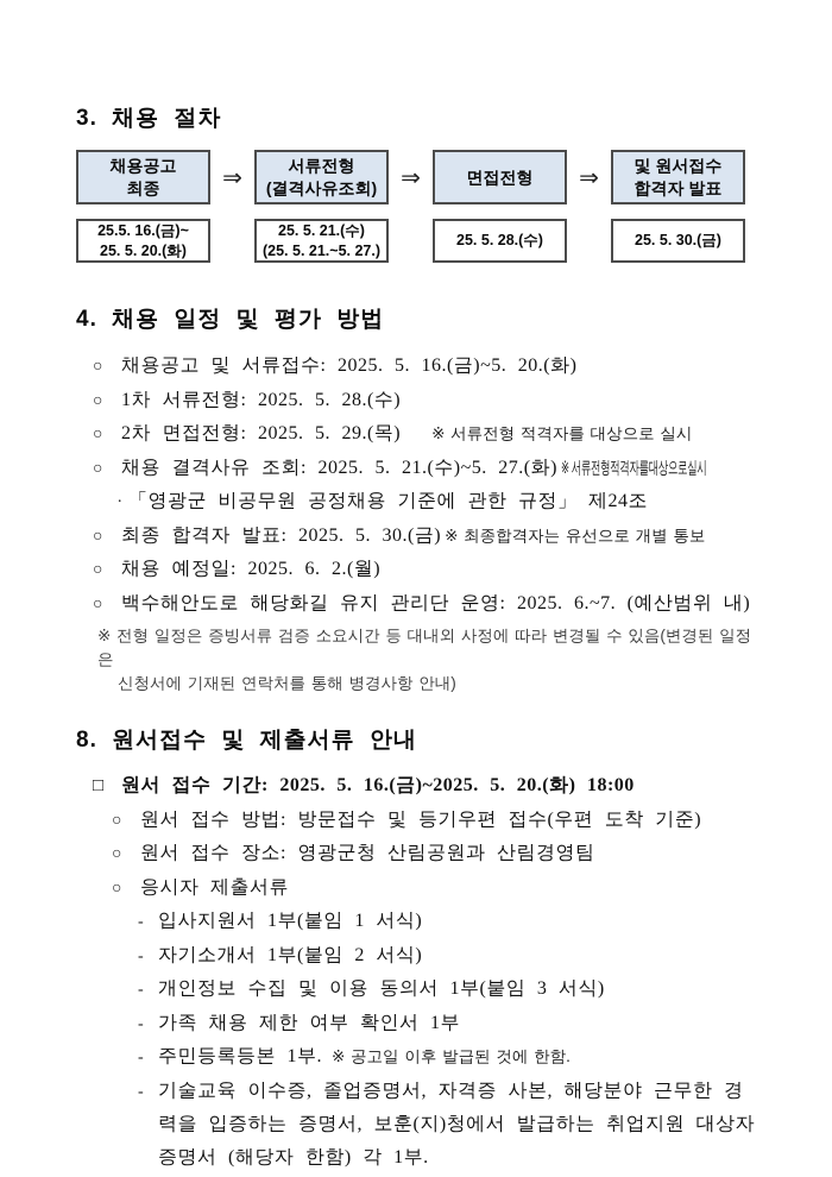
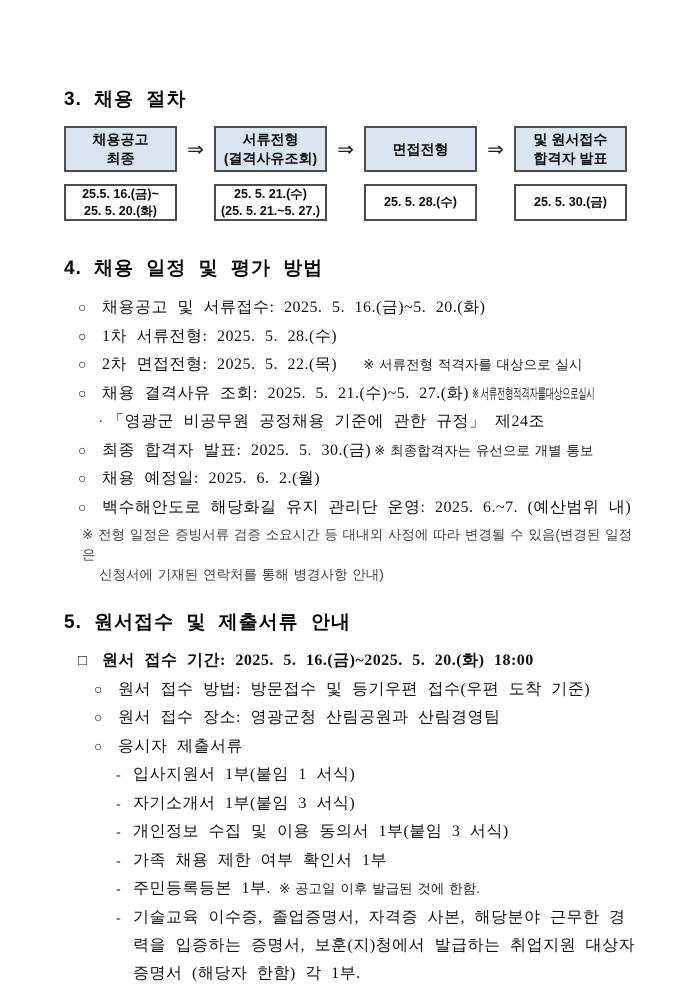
  3. 채용 절차
  채용공고
  최종
  25.5. 16.(금)~
  25. 5. 20.(화)
  ⇒
  서류전형
  (결격사유조회)
  25. 5. 21.(수)
  (25. 5. 21.~5. 27.)
  ⇒
  면접전형
  25. 5. 28.(수)
  ⇒
  및 원서접수
  합격자 발표
  25. 5. 30.(금)
  4. 채용 일정 및 평가 방법
  ○
  채용공고 및 서류접수: 2025. 5. 16.(금)~5. 20.(화)
  ○
  1차 서류전형: 2025. 5. 28.(수)
  ○
- 2차 면접전형: 2025. 5. 29.(목)
+ 2차 면접전형: 2025. 5. 22.(목)
  ※ 서류전형 적격자를 대상으로 실시
  ○
  채용 결격사유 조회: 2025. 5. 21.(수)~5. 27.(화)
  ※ 서류전형적격자를대상으로실시
  ·
  「영광군 비공무원 공정채용 기준에 관한 규정」 제24조
  ○
  최종 합격자 발표: 2025. 5. 30.(금)
  ※ 최종합격자는 유선으로 개별 통보
  ○
  채용 예정일: 2025. 6. 2.(월)
  ○
  백수해안도로 해당화길 유지 관리단 운영: 2025. 6.~7. (예산범위 내)
  ※ 전형 일정은 증빙서류 검증 소요시간 등 대내외 사정에 따라 변경될 수 있음(변경된 일정은
  신청서에 기재된 연락처를 통해 병경사항 안내)
- 8. 원서접수 및 제출서류 안내
+ 5. 원서접수 및 제출서류 안내
  □
  원서 접수 기간: 2025. 5. 16.(금)~2025. 5. 20.(화) 18:00
  ○
  원서 접수 방법: 방문접수 및 등기우편 접수(우편 도착 기준)
  ○
  원서 접수 장소: 영광군청 산림공원과 산림경영팀
  ○
  응시자 제출서류
  -
  입사지원서 1부(붙임 1 서식)
  -
- 자기소개서 1부(붙임 2 서식)
+ 자기소개서 1부(붙임 3 서식)
  -
  개인정보 수집 및 이용 동의서 1부(붙임 3 서식)
  -
  가족 채용 제한 여부 확인서 1부
  -
  주민등록등본 1부.
  ※ 공고일 이후 발급된 것에 한함.
  -
  기술교육 이수증, 졸업증명서, 자격증 사본, 해당분야 근무한 경력을 입증하는 증명서, 보훈(지)청에서 발급하는 취업지원 대상자 증명서 (해당자 한함) 각 1부.
